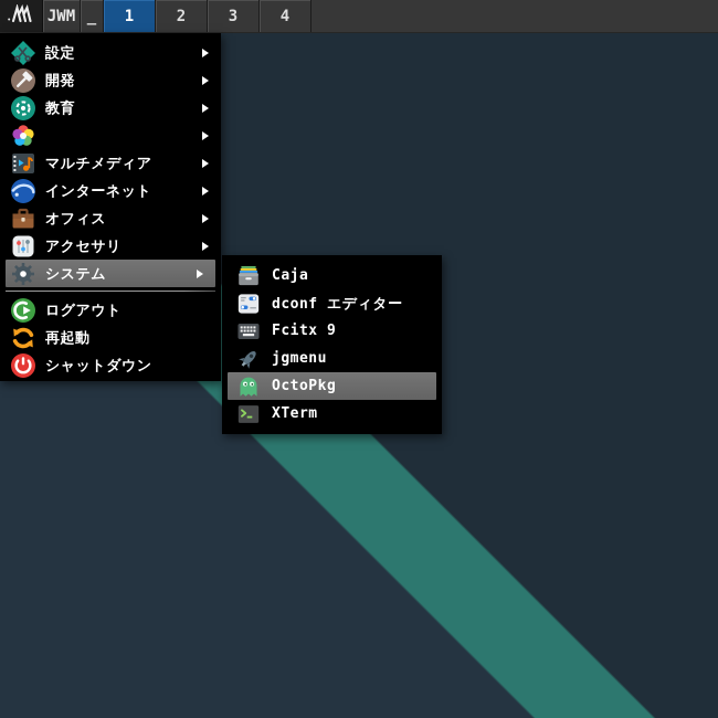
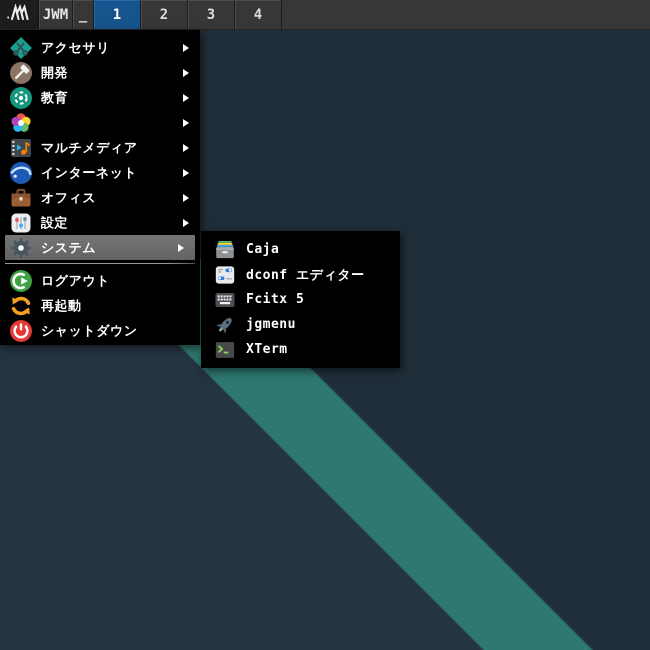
  JWM
  _
  1
  2
  3
  4
- 設定
+ アクセサリ
  開発
  教育
  マルチメディア
  インターネット
  オフィス
- アクセサリ
+ 設定
  システム
  ログアウト
  再起動
  シャットダウン
  Caja
  dconf エディター
- Fcitx 9
+ Fcitx 5
  jgmenu
- OctoPkg
  XTerm
